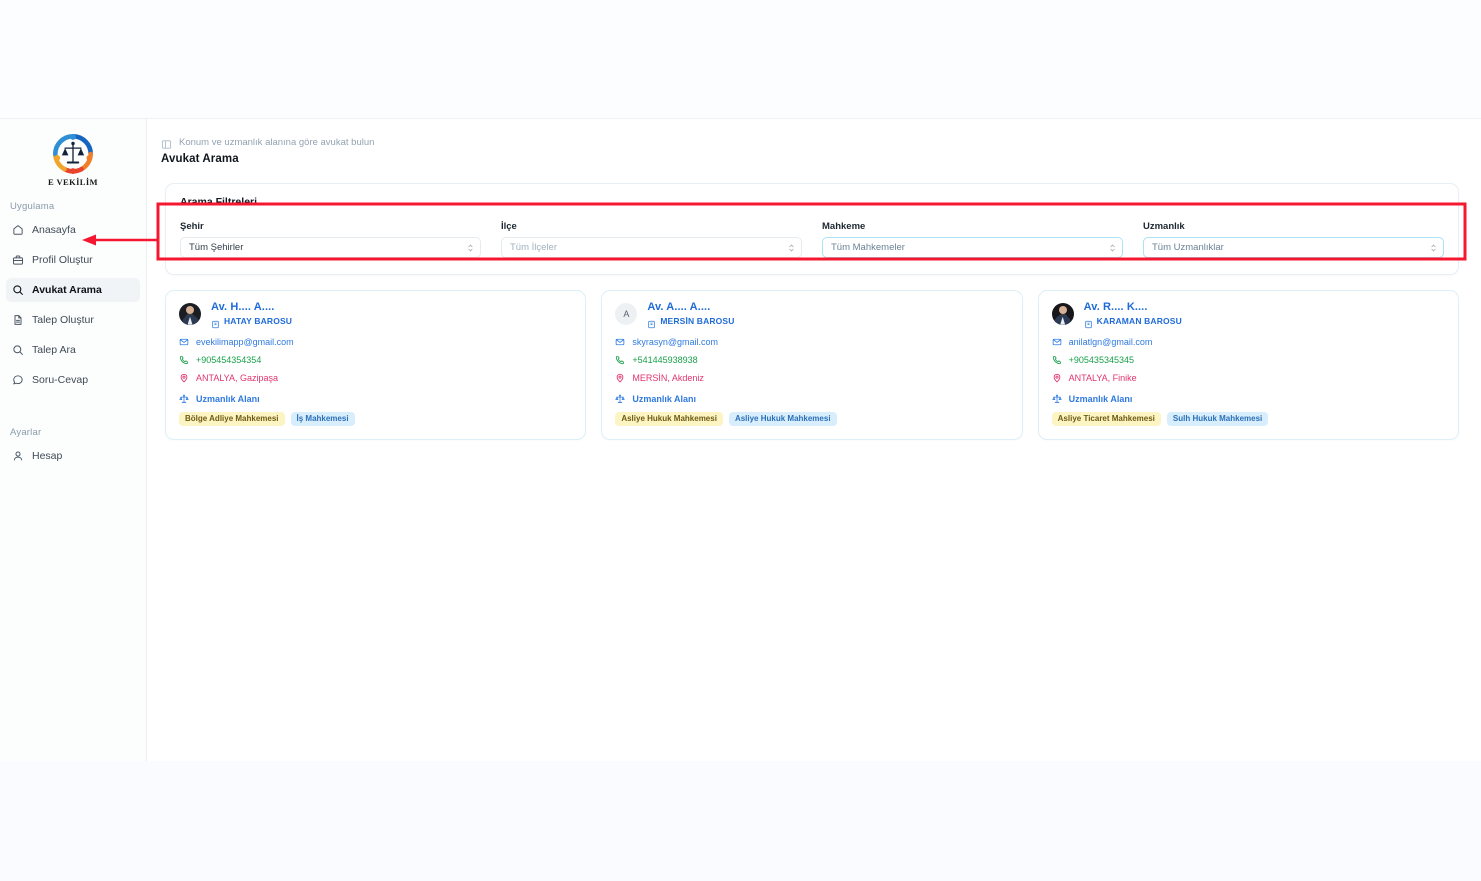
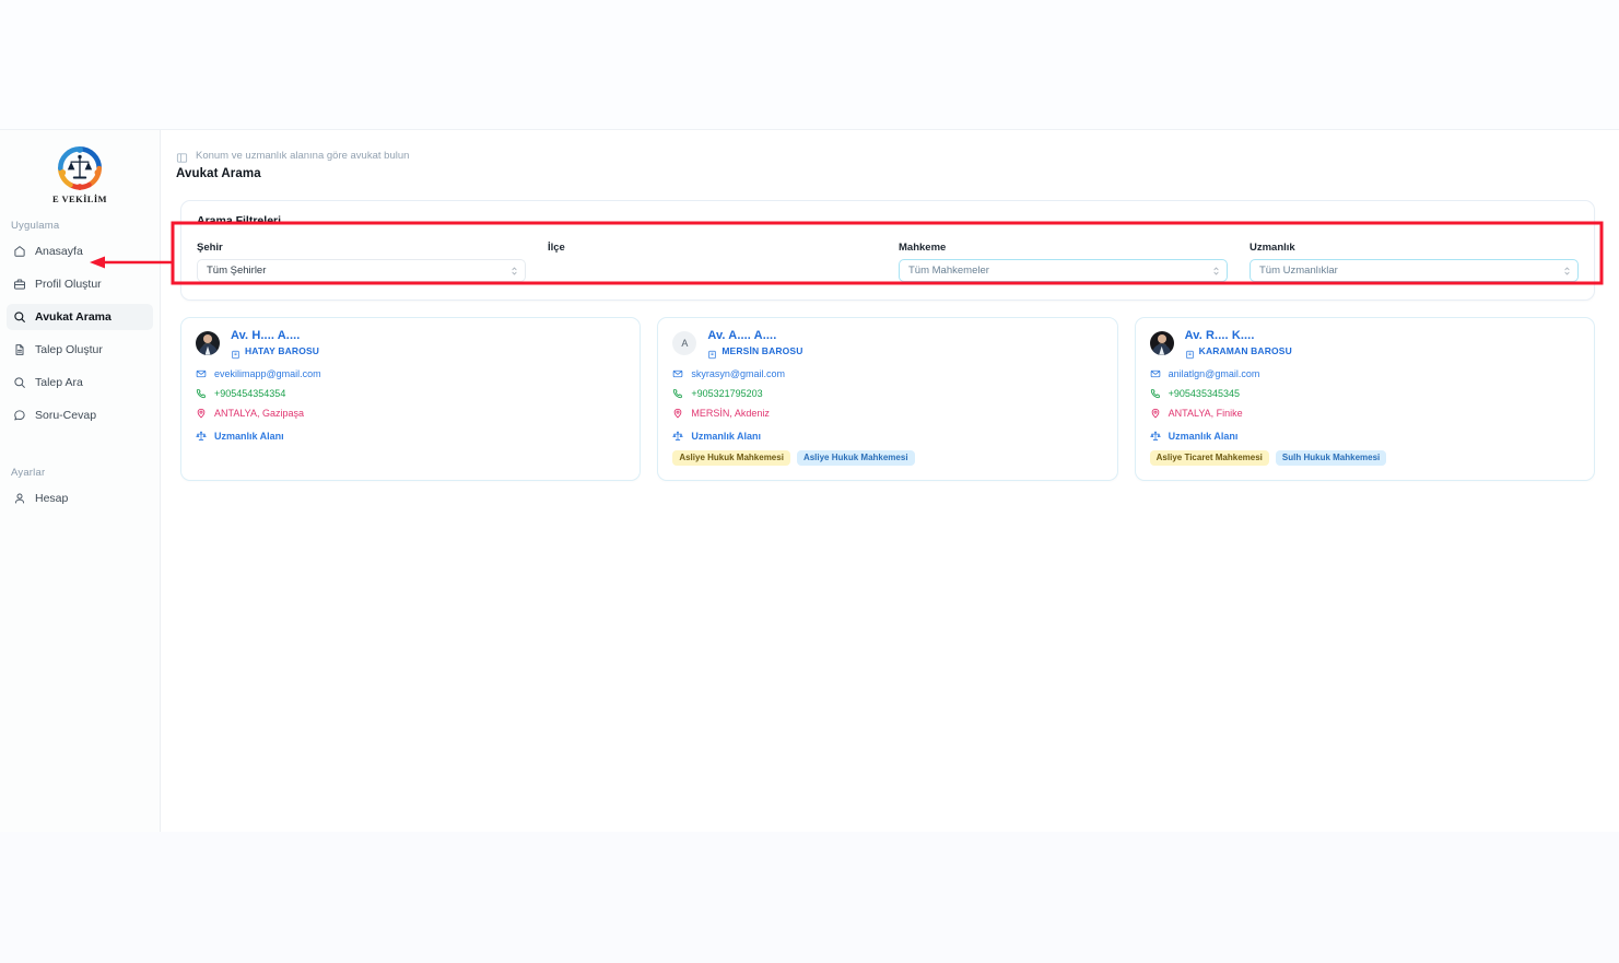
  E VEKİLİM
  Uygulama
  Anasayfa
  Profil Oluştur
  Avukat Arama
  Talep Oluştur
  Talep Ara
  Soru-Cevap
  Ayarlar
  Hesap
  Konum ve uzmanlık alanına göre avukat bulun
  Avukat Arama
  Arama Filtreleri
  Şehir
  Tüm Şehirler
  İlçe
- Tüm İlçeler
  Mahkeme
  Tüm Mahkemeler
  Uzmanlık
  Tüm Uzmanlıklar
  Av. H.... A....
  HATAY BAROSU
  evekilimapp@gmail.com
  +905454354354
  ANTALYA, Gazipaşa
  Uzmanlık Alanı
- Bölge Adliye Mahkemesi
- İş Mahkemesi
  A
  Av. A.... A....
  MERSİN BAROSU
  skyrasyn@gmail.com
- +541445938938
+ +905321795203
  MERSİN, Akdeniz
  Uzmanlık Alanı
  Asliye Hukuk Mahkemesi
  Asliye Hukuk Mahkemesi
  Av. R.... K....
  KARAMAN BAROSU
  anilatlgn@gmail.com
  +905435345345
  ANTALYA, Finike
  Uzmanlık Alanı
  Asliye Ticaret Mahkemesi
  Sulh Hukuk Mahkemesi
